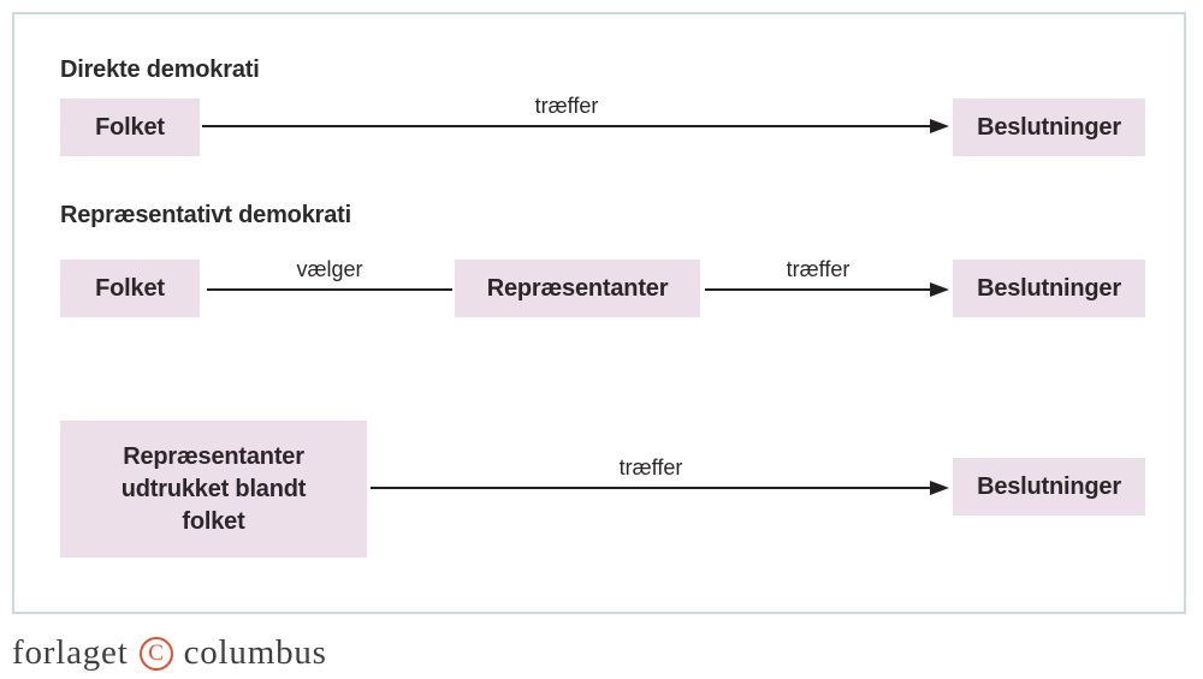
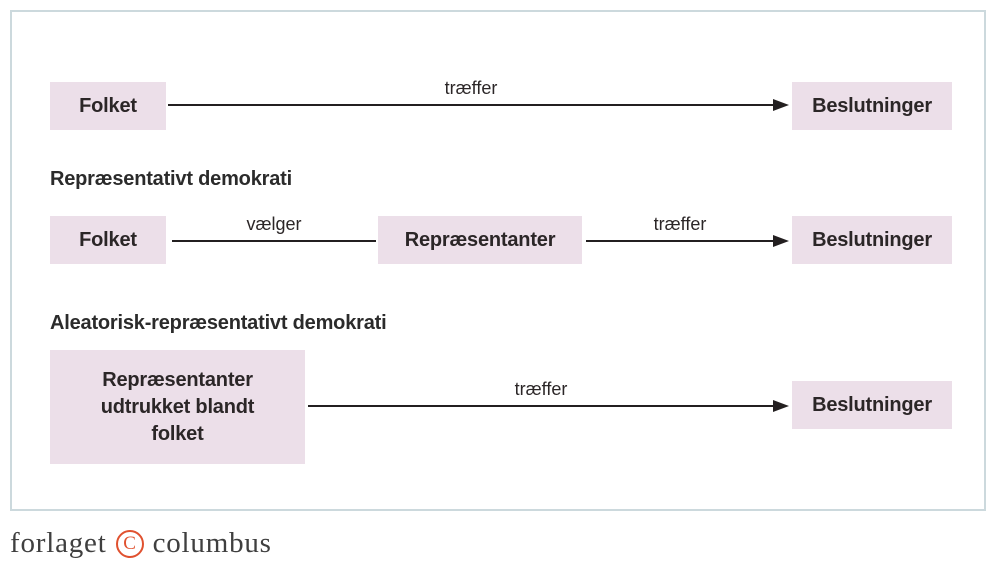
- Direkte demokrati
  Folket
  træffer
  Beslutninger
  Repræsentativt demokrati
  Folket
  vælger
  Repræsentanter
  træffer
  Beslutninger
+ Aleatorisk-repræsentativt demokrati
  Repræsentanter
  udtrukket blandt
  folket
  træffer
  Beslutninger
  forlaget
  C
  columbus
